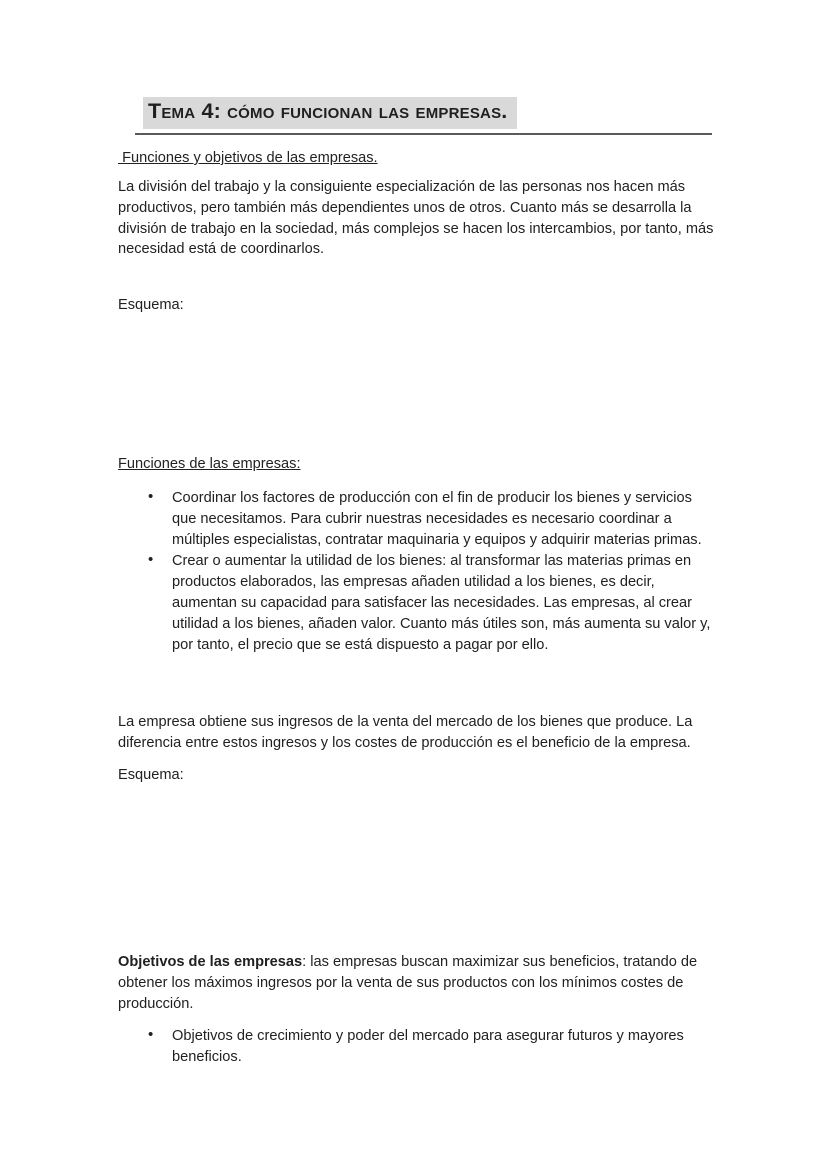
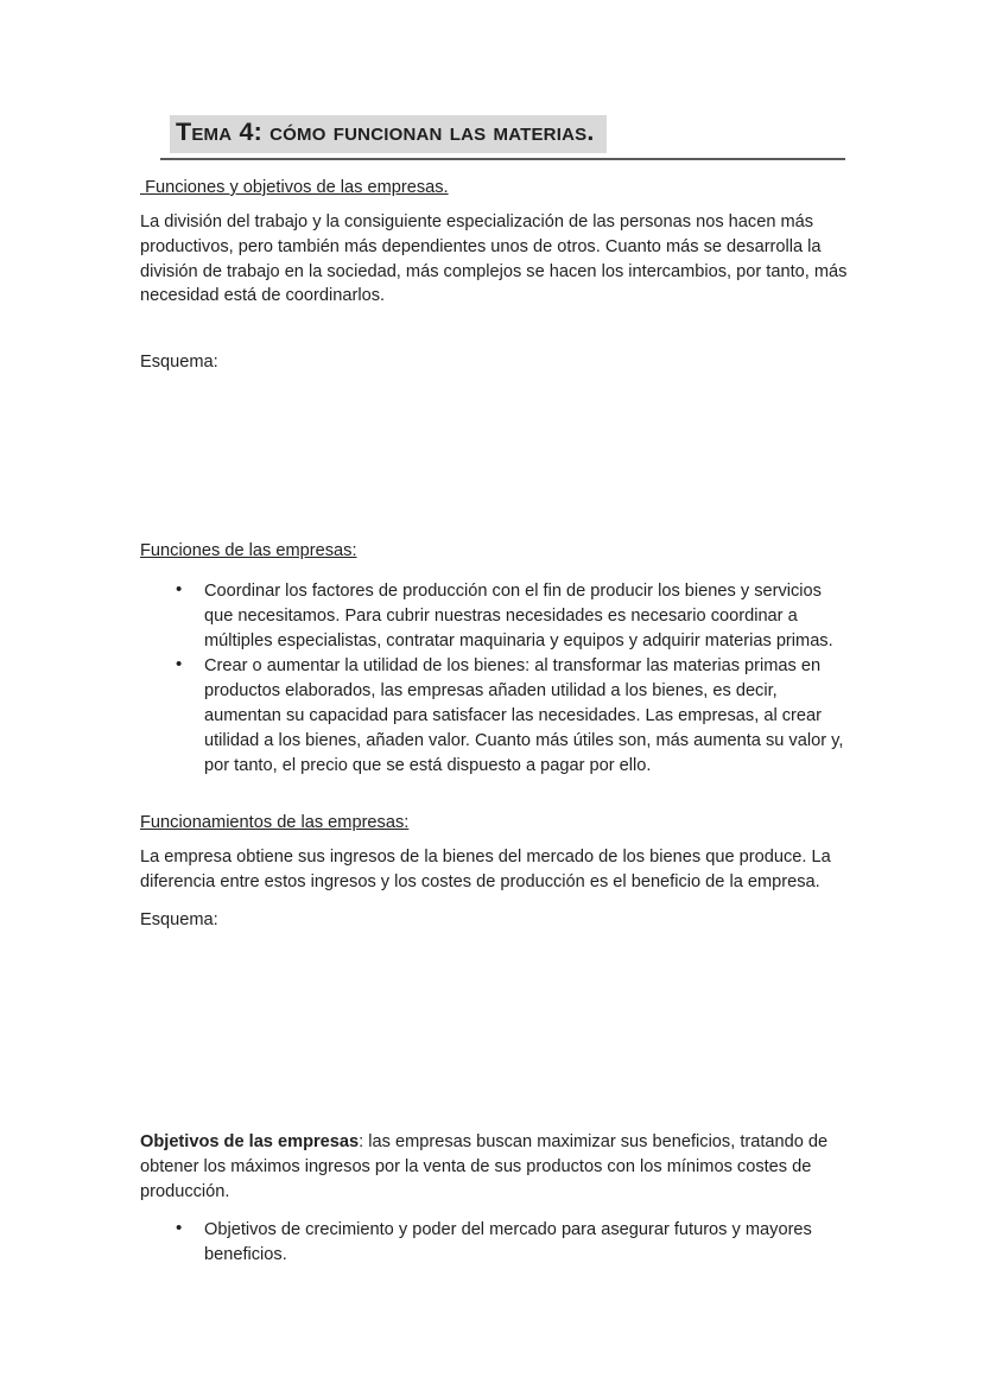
- Tema 4: cómo funcionan las empresas.
+ Tema 4: cómo funcionan las materias.
  Funciones y objetivos de las empresas.
  La división del trabajo y la consiguiente especialización de las personas nos hacen más productivos, pero también más dependientes unos de otros. Cuanto más se desarrolla la división de trabajo en la sociedad, más complejos se hacen los intercambios, por tanto, más necesidad está de coordinarlos.
  Esquema:
  Funciones de las empresas:
  Coordinar los factores de producción con el fin de producir los bienes y servicios que necesitamos. Para cubrir nuestras necesidades es necesario coordinar a múltiples especialistas, contratar maquinaria y equipos y adquirir materias primas.
  Crear o aumentar la utilidad de los bienes: al transformar las materias primas en productos elaborados, las empresas añaden utilidad a los bienes, es decir, aumentan su capacidad para satisfacer las necesidades. Las empresas, al crear utilidad a los bienes, añaden valor. Cuanto más útiles son, más aumenta su valor y, por tanto, el precio que se está dispuesto a pagar por ello.
+ Funcionamientos de las empresas:
- La empresa obtiene sus ingresos de la venta del mercado de los bienes que produce. La diferencia entre estos ingresos y los costes de producción es el beneficio de la empresa.
+ La empresa obtiene sus ingresos de la bienes del mercado de los bienes que produce. La diferencia entre estos ingresos y los costes de producción es el beneficio de la empresa.
  Esquema:
  Objetivos de las empresas: las empresas buscan maximizar sus beneficios, tratando de obtener los máximos ingresos por la venta de sus productos con los mínimos costes de producción.
  Objetivos de crecimiento y poder del mercado para asegurar futuros y mayores beneficios.
